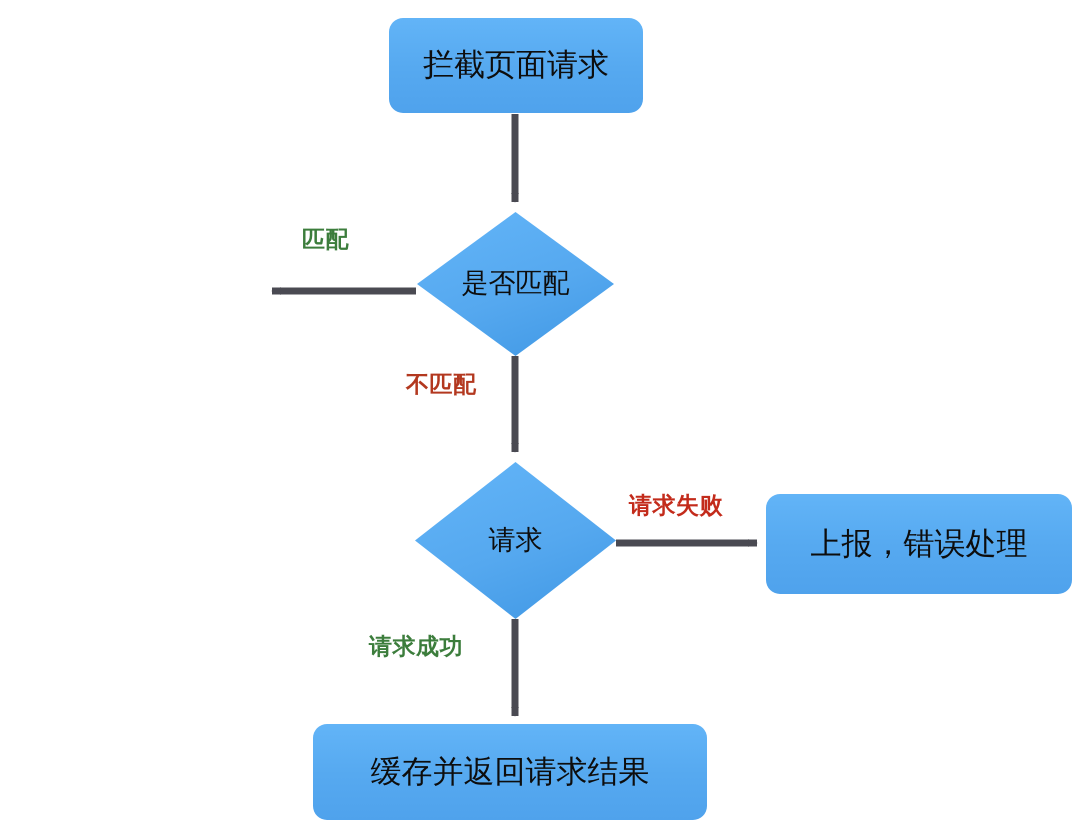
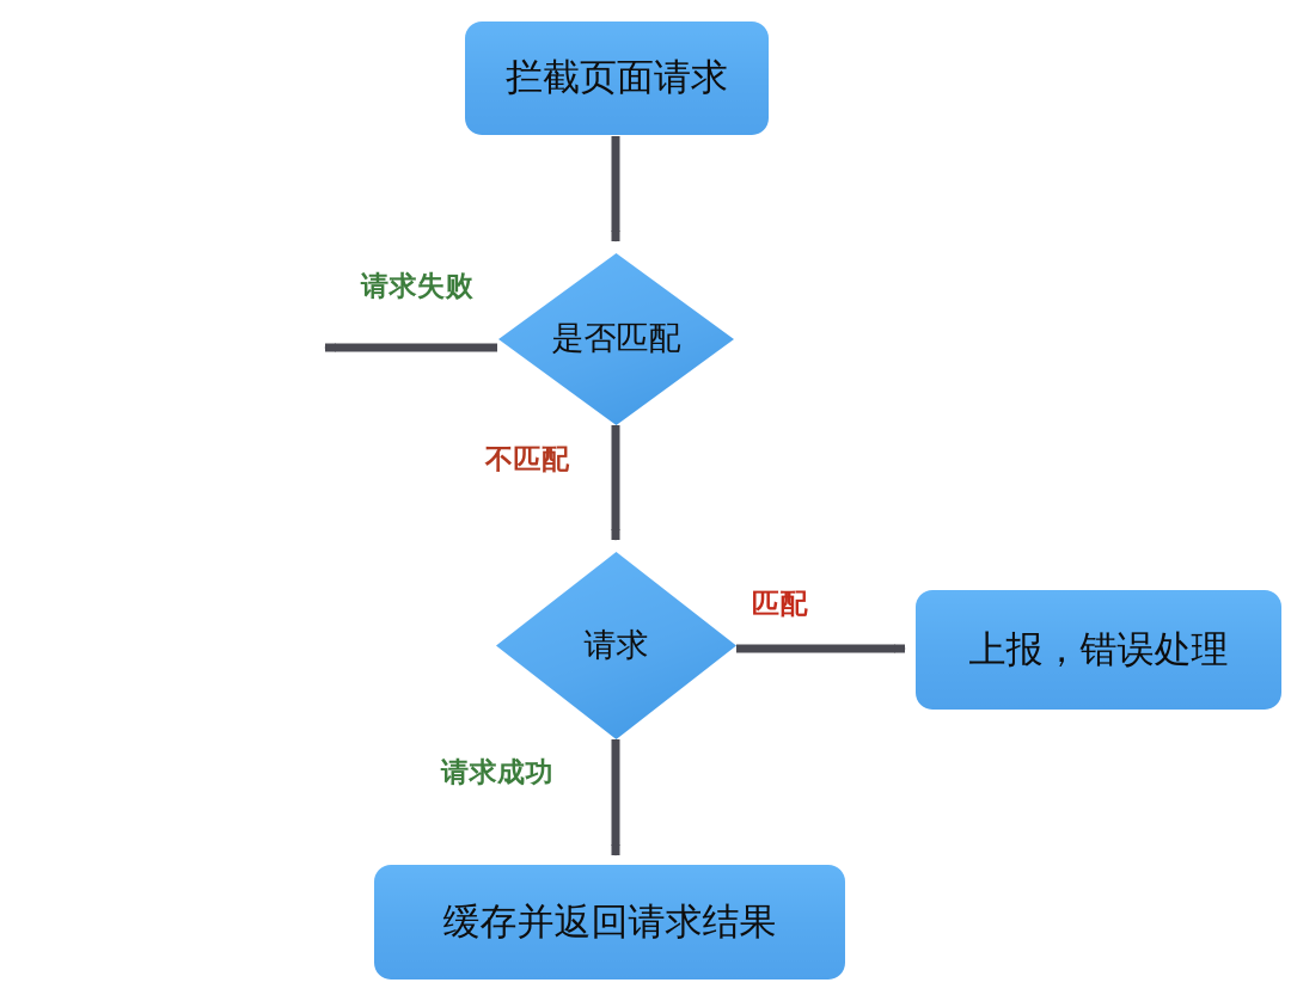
  拦截页面请求
  是否匹配
  请求
  上报，错误处理
  缓存并返回请求结果
- 匹配
+ 请求失败
  不匹配
- 请求失败
+ 匹配
  请求成功
